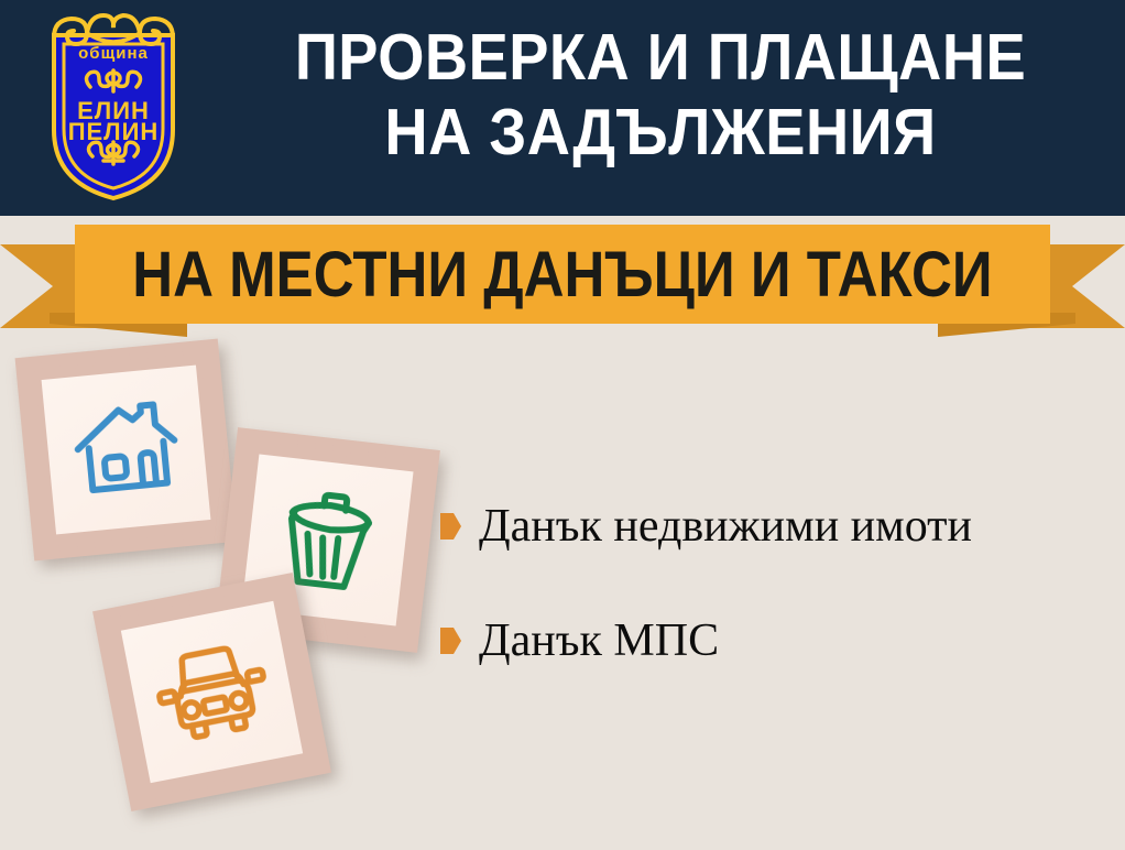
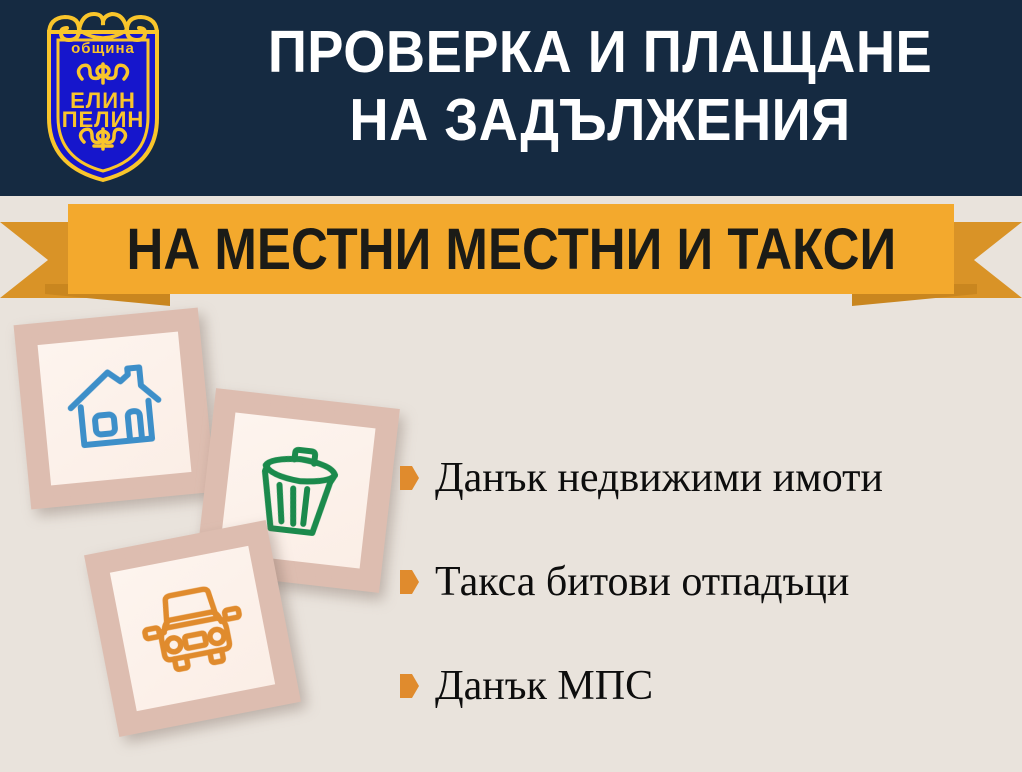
  община
  ЕЛИН
  ПЕЛИН
  ПРОВЕРКА И ПЛАЩАНЕ
  НА ЗАДЪЛЖЕНИЯ
- НА МЕСТНИ ДАНЪЦИ И ТАКСИ
+ НА МЕСТНИ МЕСТНИ И ТАКСИ
  Данък недвижими имоти
+ Такса битови отпадъци
  Данък МПС
